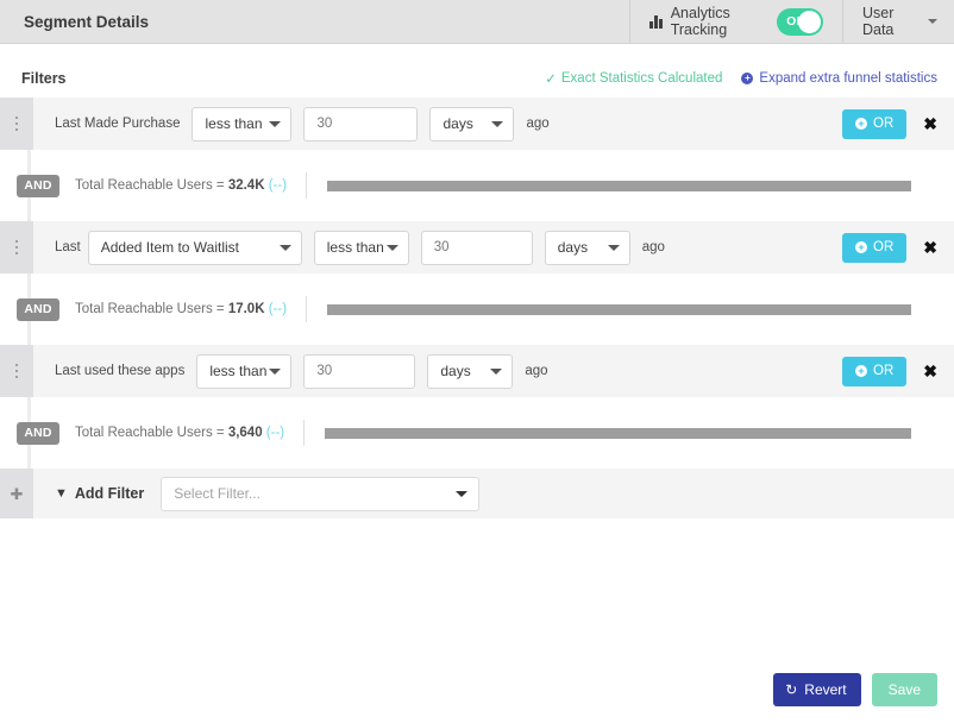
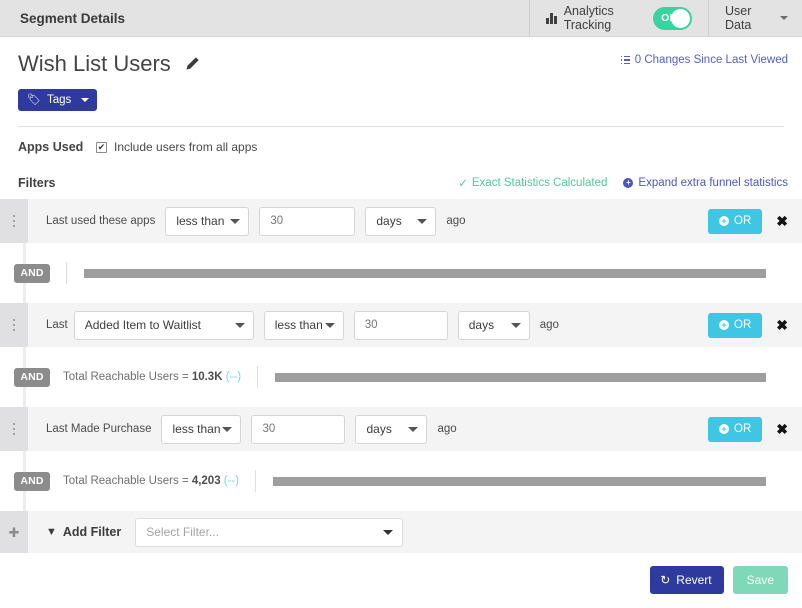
  Segment Details
  Analytics Tracking
  User Data
+ Wish List Users
+ 0 Changes Since Last Viewed
+ 🏷
+ Tags
+ Apps Used
+ ✔
+ Include users from all apps
  Filters
  ✓
  Exact Statistics Calculated
  +
  Expand extra funnel statistics
- Last Made Purchase
+ Last used these apps
  less than
  30
  days
  ago
  +
  OR
  ✖
  AND
- Total Reachable Users = 32.4K (--)
  Last
  Added Item to Waitlist
  less than
  30
  days
  ago
  +
  OR
  ✖
  AND
- Total Reachable Users = 17.0K (--)
+ Total Reachable Users = 10.3K (--)
- Last used these apps
+ Last Made Purchase
  less than
  30
  days
  ago
  +
  OR
  ✖
  AND
- Total Reachable Users = 3,640 (--)
+ Total Reachable Users = 4,203 (--)
  ✚
  ▼
  Add Filter
  Select Filter...
  ↻
  Revert
  Save
